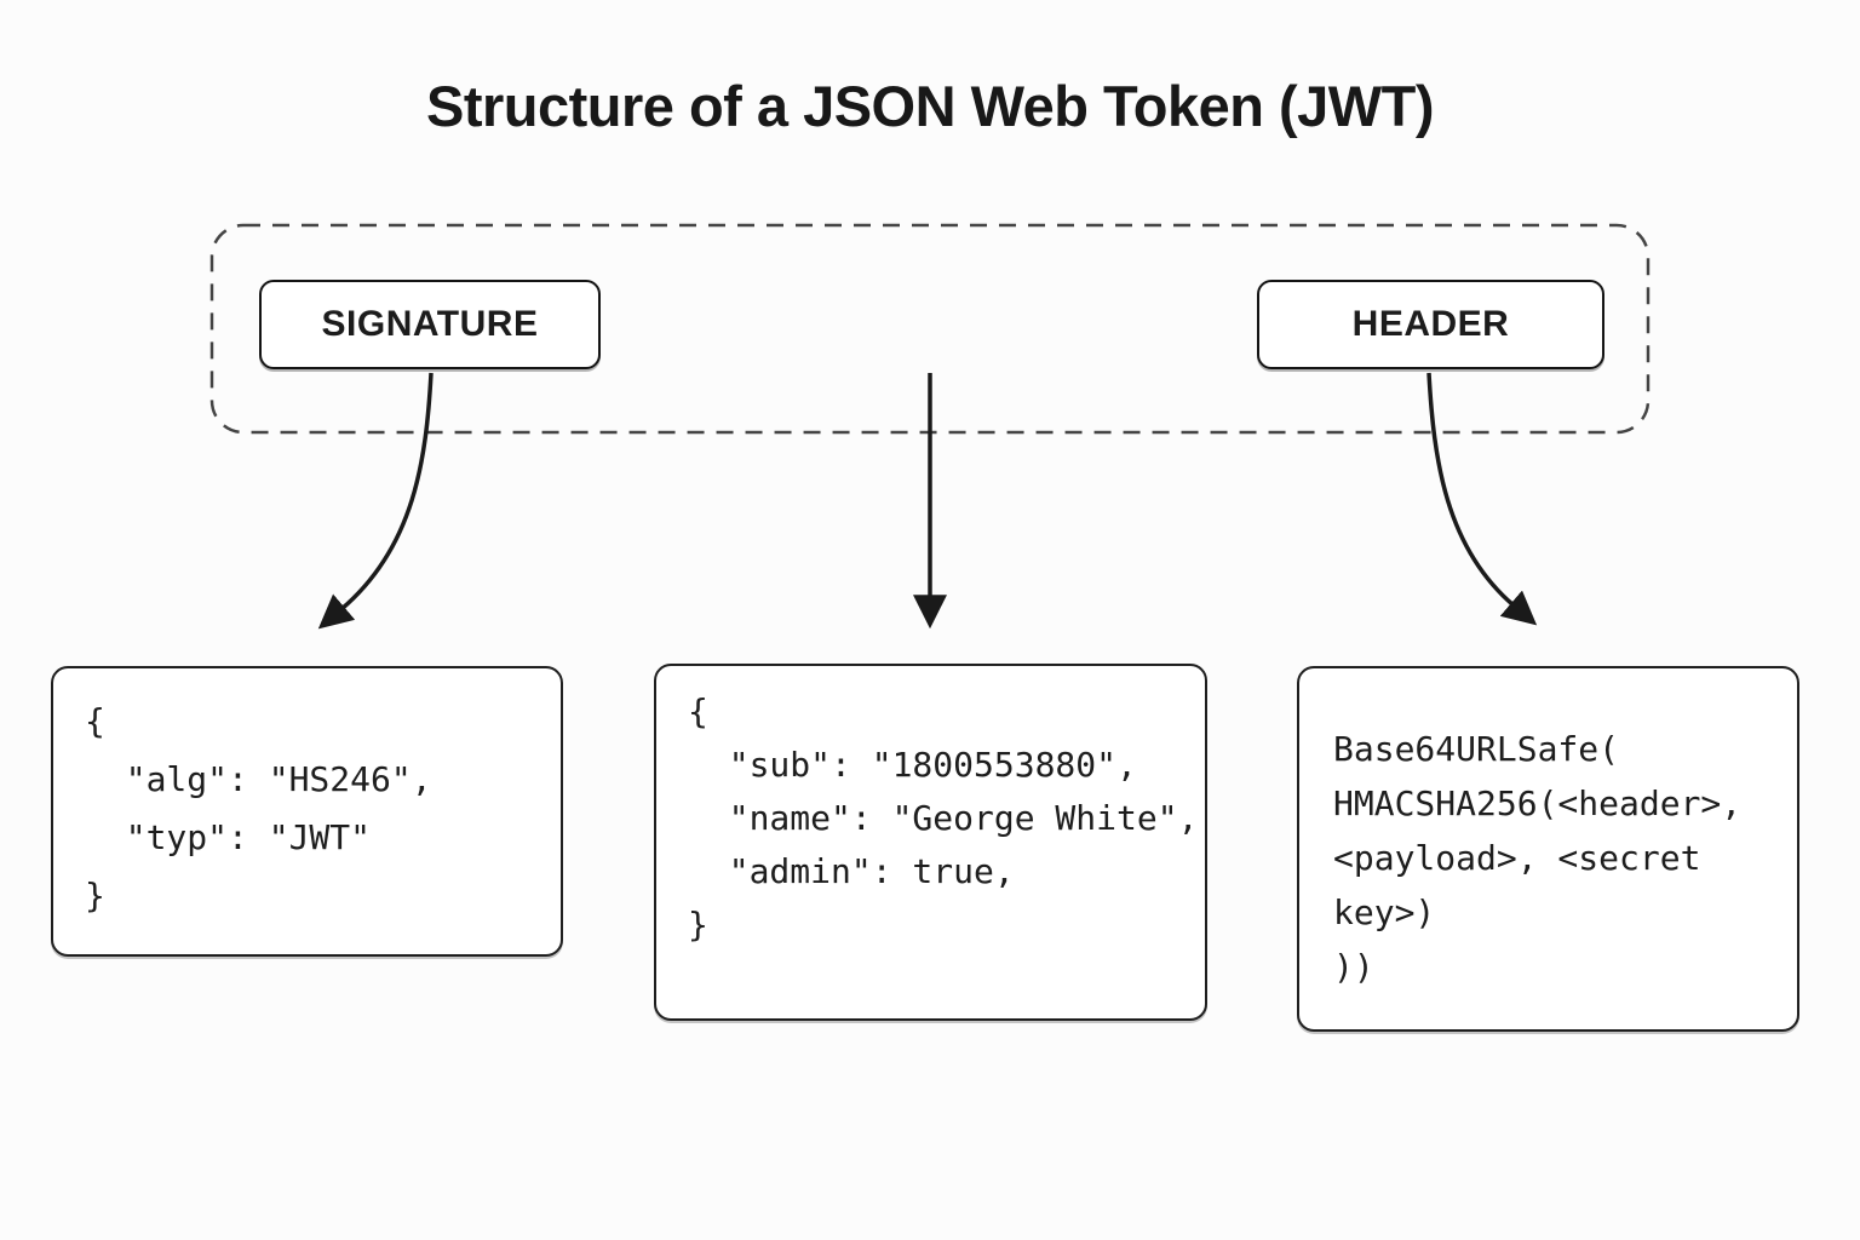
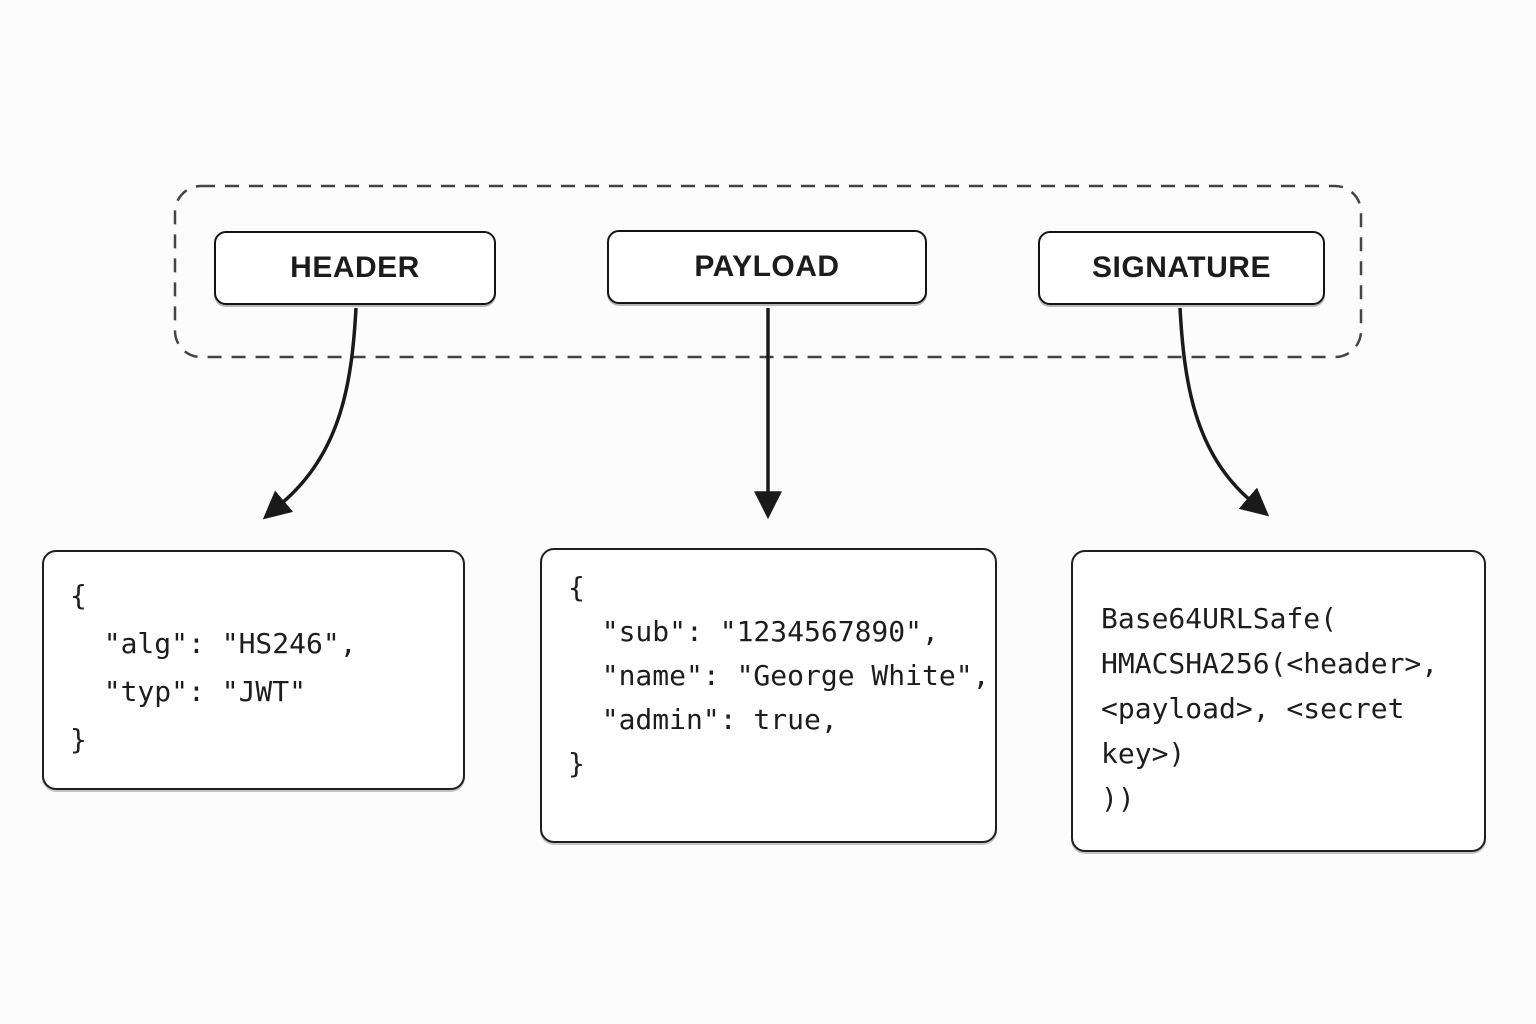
- Structure of a JSON Web Token (JWT)
- SIGNATURE
+ HEADER
+ PAYLOAD
- HEADER
+ SIGNATURE
  {
  "alg": "HS246",
  "typ": "JWT"
  }
  {
- "sub": "1800553880",
+ "sub": "1234567890",
  "name": "George White",
  "admin": true,
  }
  Base64URLSafe(
  HMACSHA256(<header>,
  <payload>, <secret
  key>)
  ))
